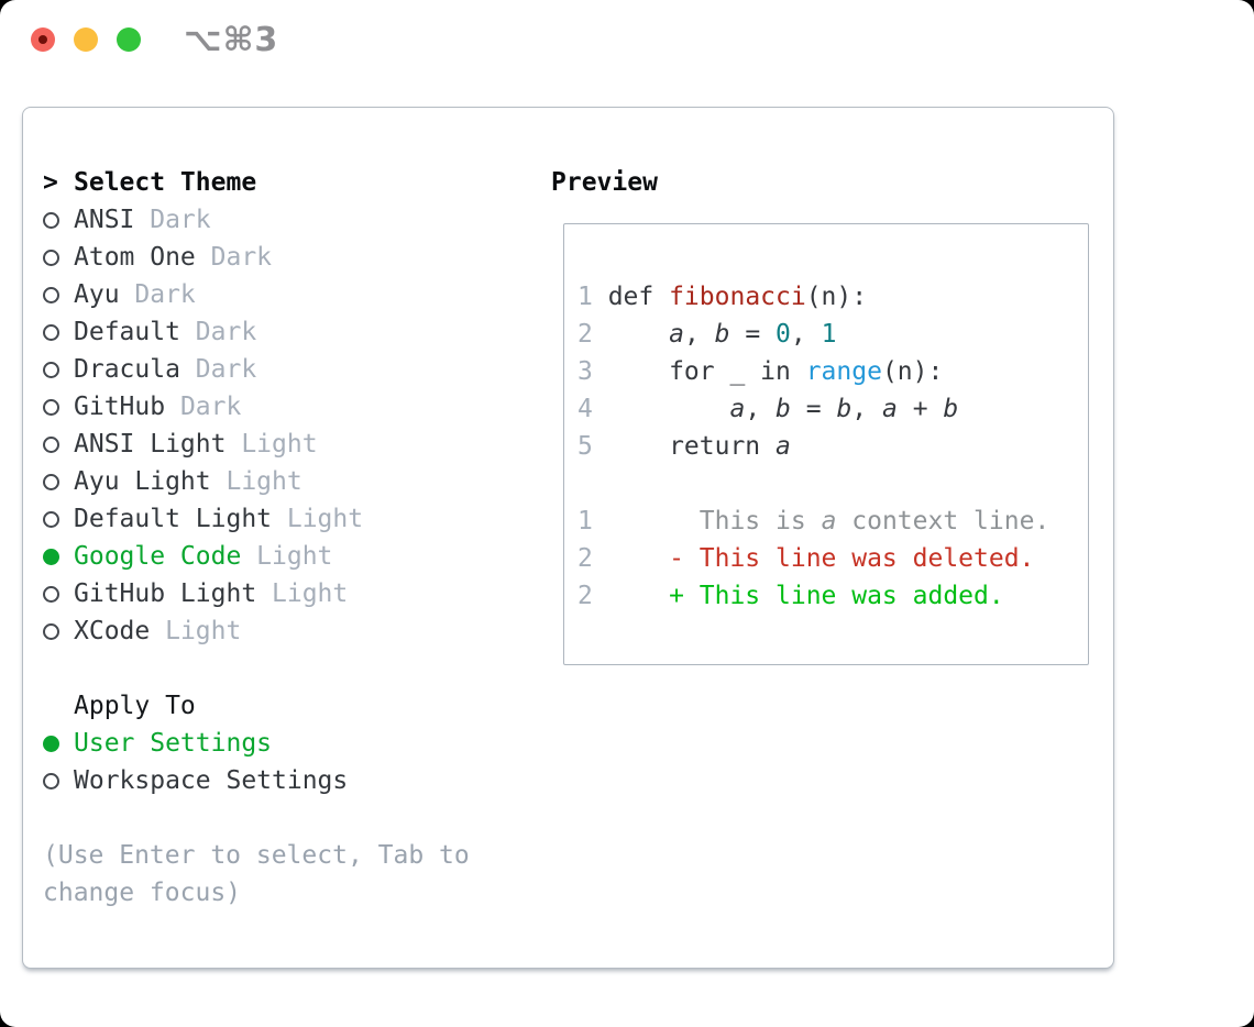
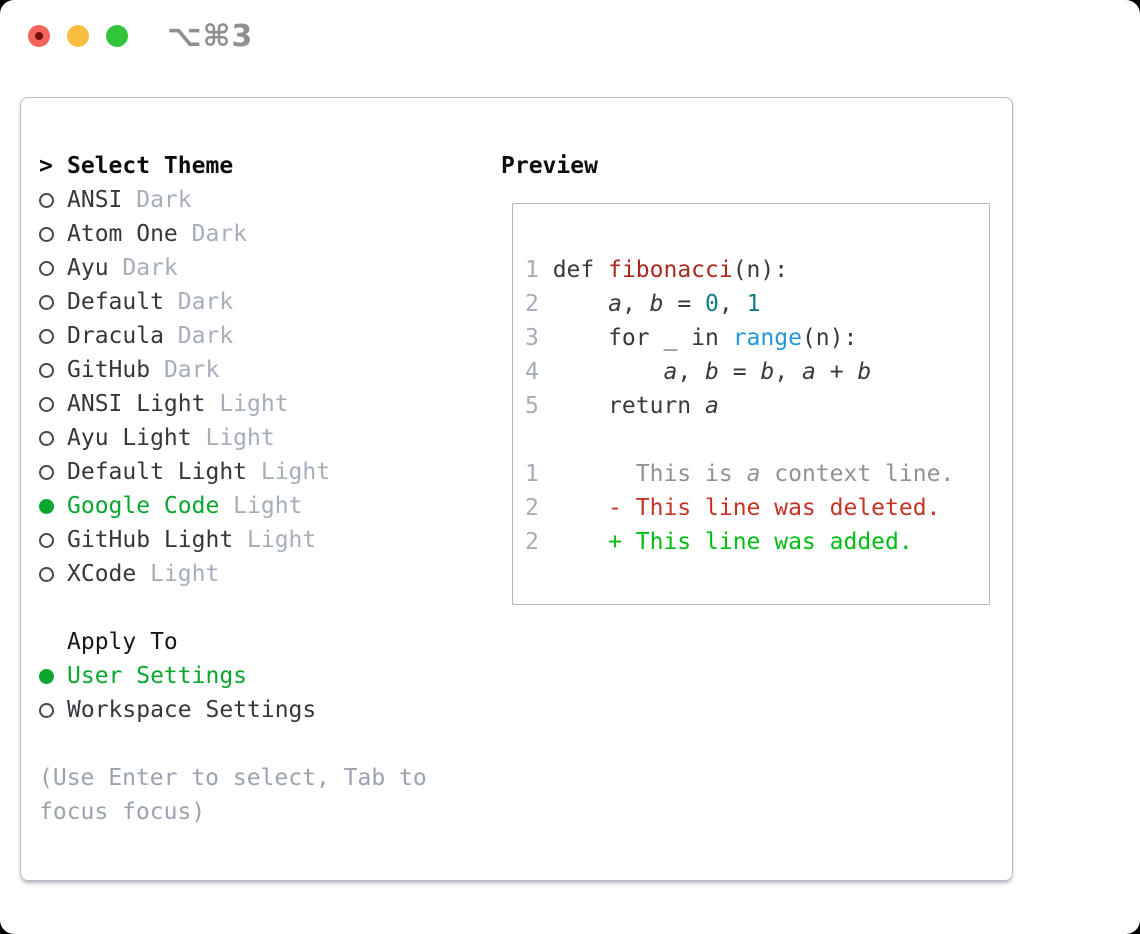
  ⌥⌘3
  >
  Select Theme
  ANSI
  Dark
  Atom One
  Dark
  Ayu
  Dark
  Default
  Dark
  Dracula
  Dark
  GitHub
  Dark
  ANSI Light
  Light
  Ayu Light
  Light
  Default Light
  Light
  Google Code
  Light
  GitHub Light
  Light
  XCode
  Light
  Apply To
  User Settings
  Workspace Settings
- (Use Enter to select, Tab to change focus)
+ (Use Enter to select, Tab to focus focus)
  Preview
  1 def fibonacci(n):
  2 a, b = 0, 1
  3 for _ in range(n):
  4 a, b = b, a + b
  5 return a
  1 This is a context line.
  2 - This line was deleted.
  2 + This line was added.
